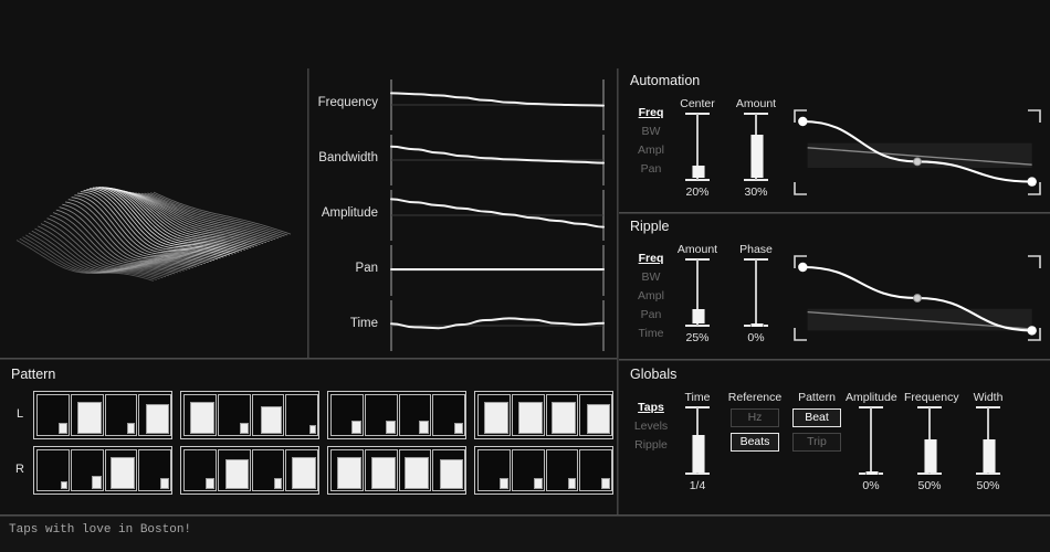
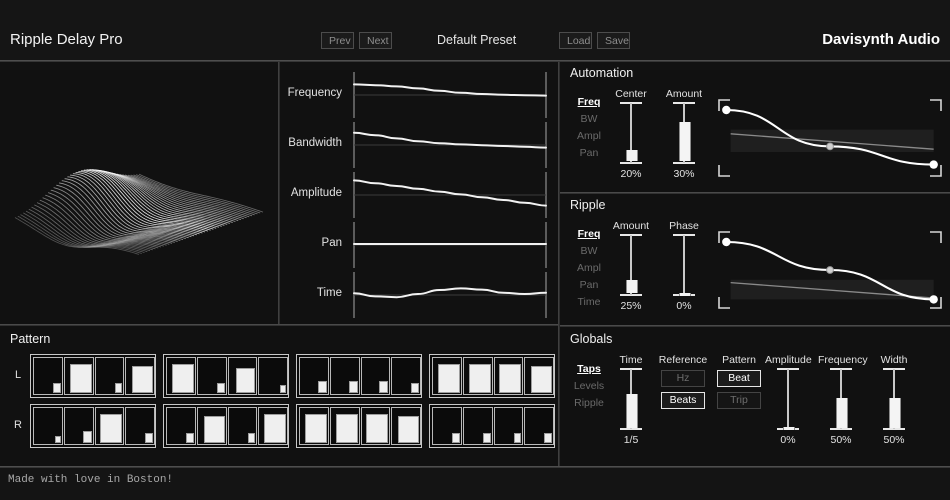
+ Ripple Delay Pro
+ Prev
+ Next
+ Default Preset
+ Load
+ Save
+ Davisynth Audio
  Frequency
  Bandwidth
  Amplitude
  Pan
  Time
  Automation
  Freq
  BW
  Ampl
  Pan
  Center
  20%
  Amount
  30%
  Ripple
  Freq
  BW
  Ampl
  Pan
  Time
  Amount
  25%
  Phase
  0%
  Globals
  Taps
  Levels
  Ripple
  Time
- 1/4
+ 1/5
  Reference
  Hz
  Beats
  Pattern
  Beat
  Trip
  Amplitude
  0%
  Frequency
  50%
  Width
  50%
  Pattern
  L
  R
- Taps with love in Boston!
+ Made with love in Boston!
